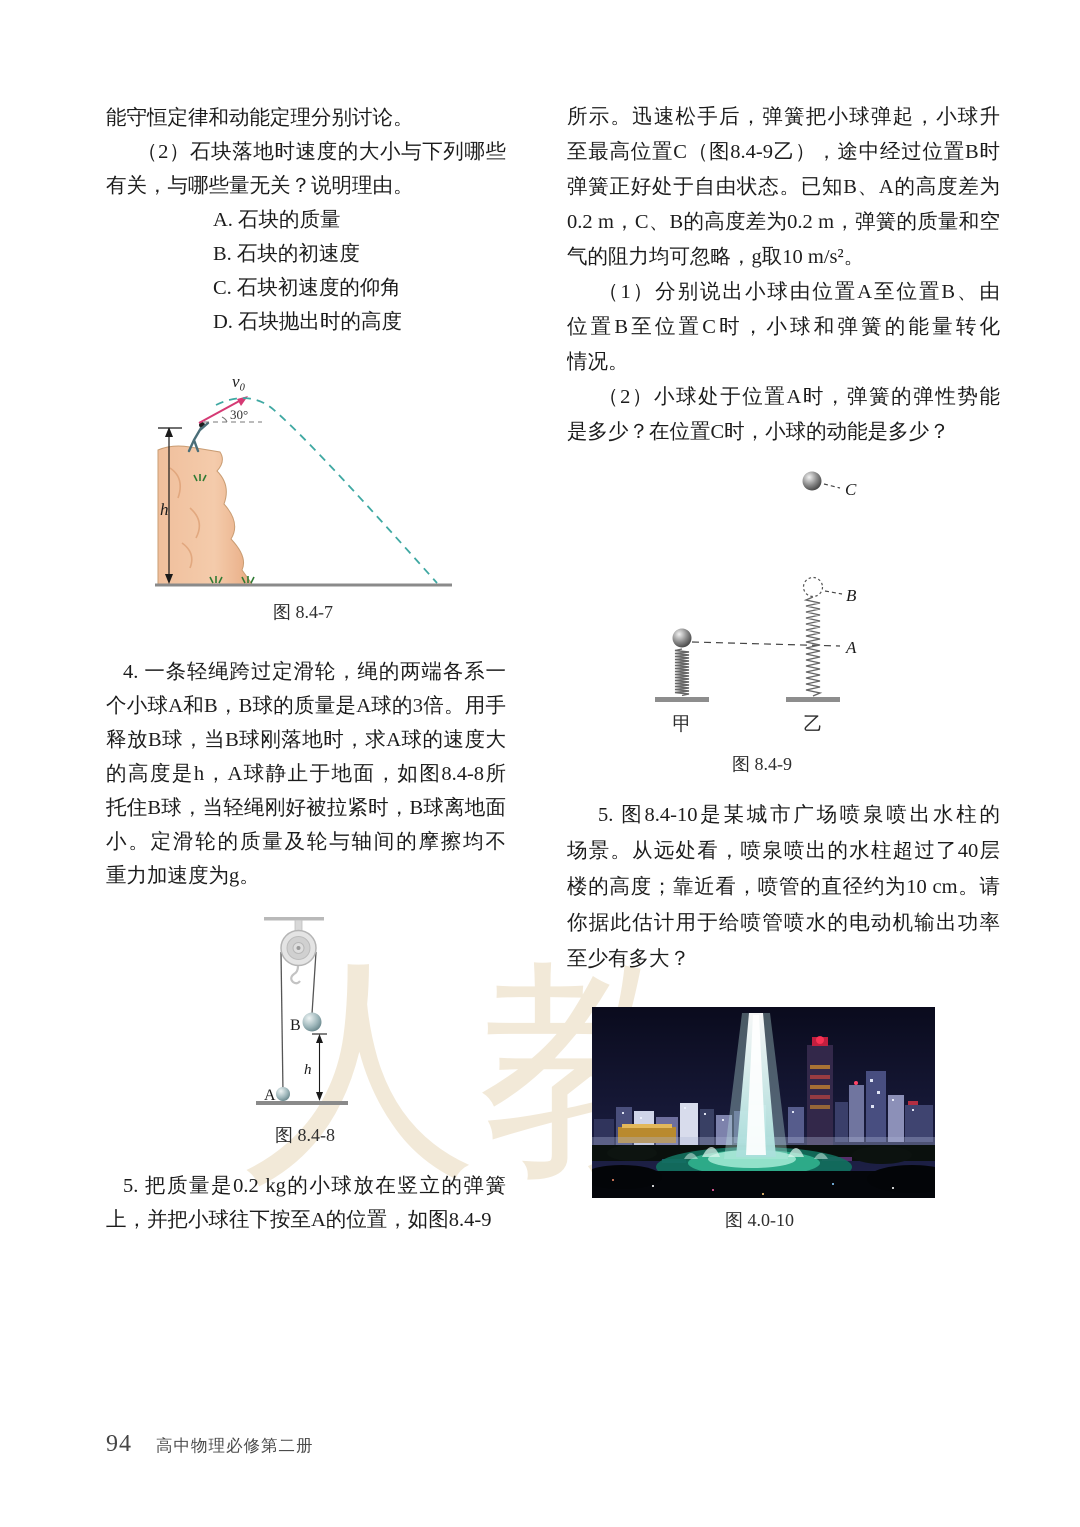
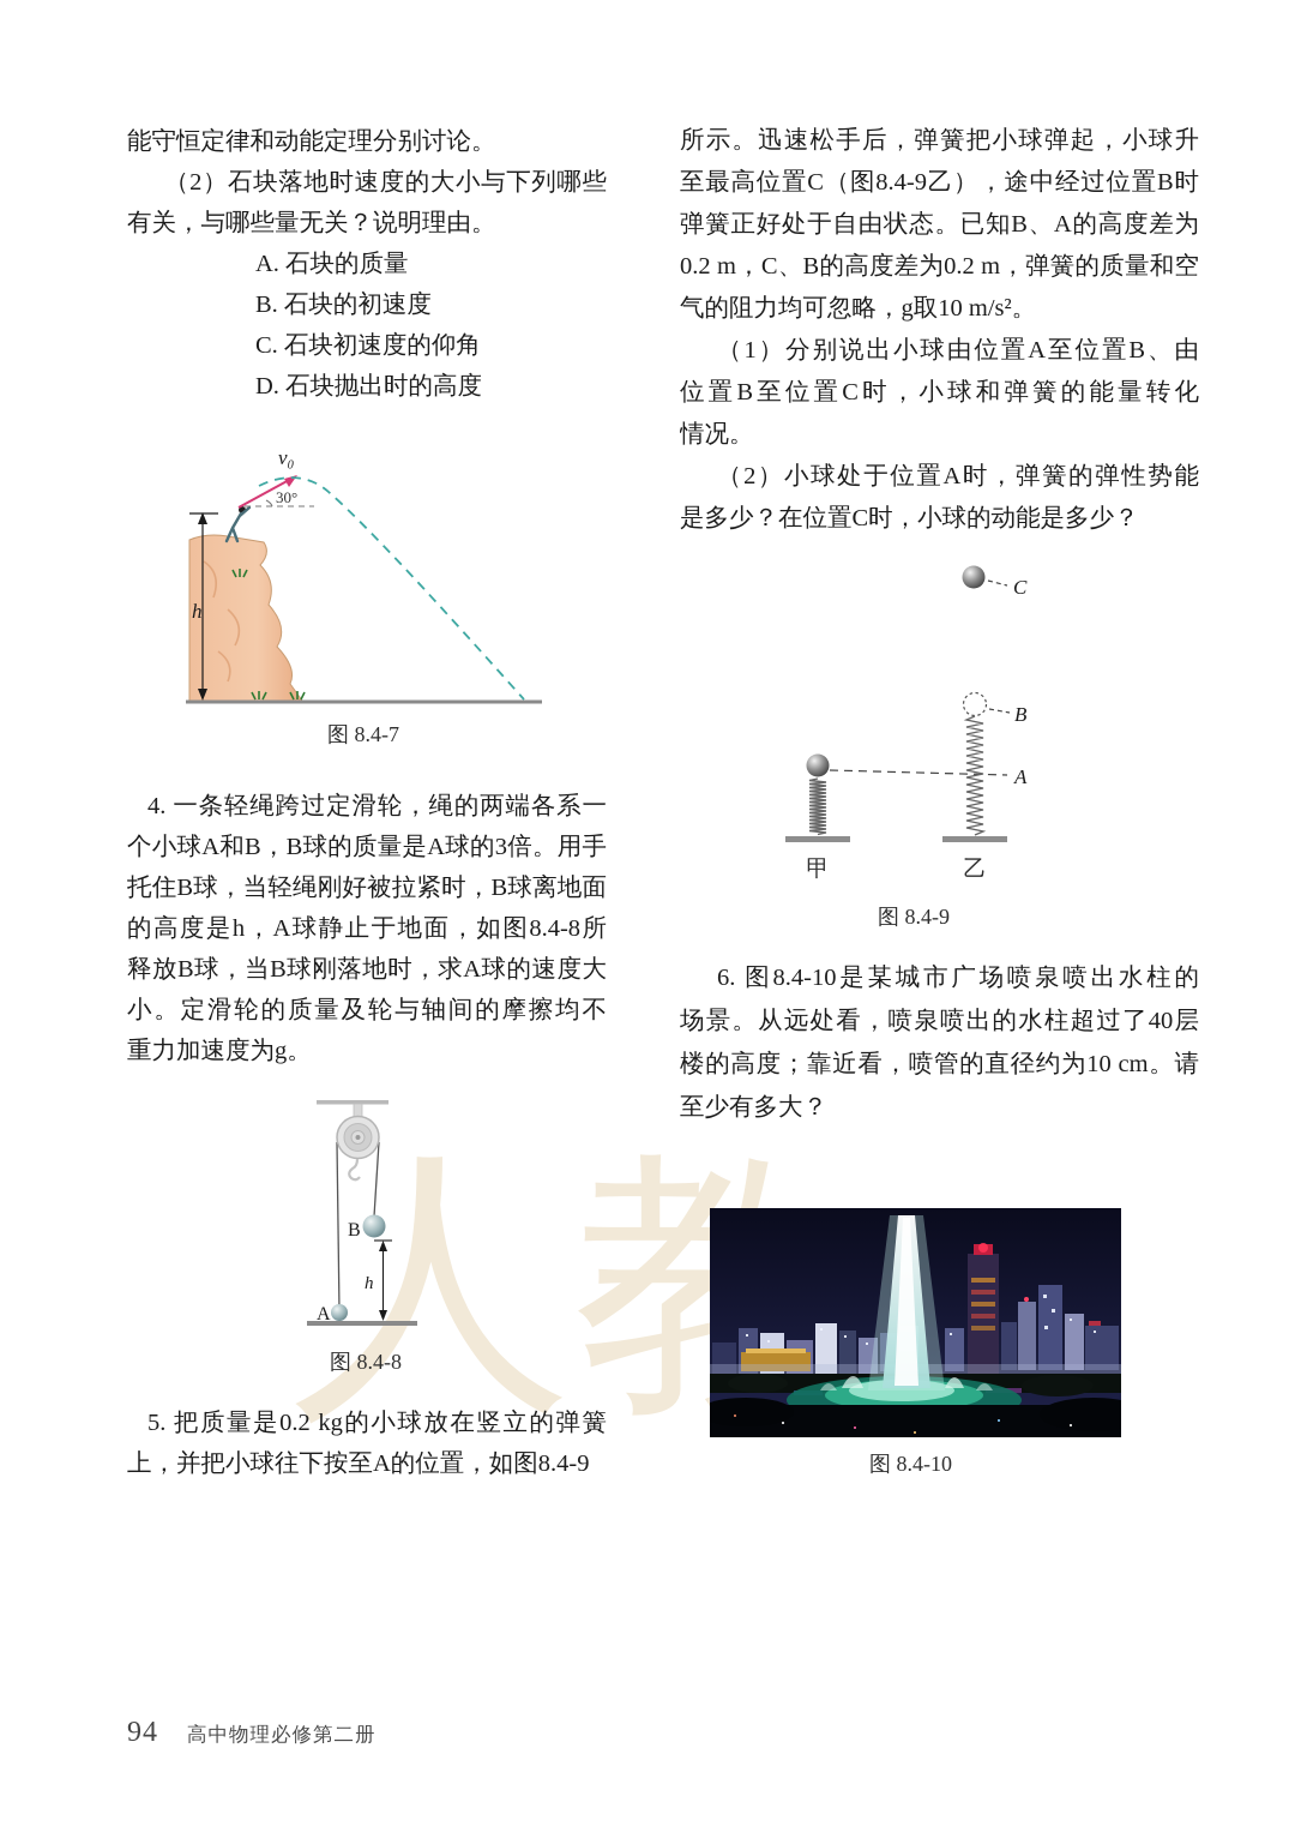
  能守恒定律和动能定理分别讨论。
  （2）石块落地时速度的大小与下列哪些
  有关，与哪些量无关？说明理由。
  A. 石块的质量
  B. 石块的初速度
  C. 石块初速度的仰角
  D. 石块抛出时的高度
  h
  30°
  v₀
  图 8.4-7
  4. 一条轻绳跨过定滑轮，绳的两端各系一
  个小球A和B，B球的质量是A球的3倍。用手
- 释放B球，当B球刚落地时，求A球的速度大
+ 托住B球，当轻绳刚好被拉紧时，B球离地面
  的高度是h，A球静止于地面，如图8.4-8所
- 托住B球，当轻绳刚好被拉紧时，B球离地面
+ 释放B球，当B球刚落地时，求A球的速度大
  小。定滑轮的质量及轮与轴间的摩擦均不
  重力加速度为g。
  B
  h
  A
  图 8.4-8
  5. 把质量是0.2 kg的小球放在竖立的弹簧
  上，并把小球往下按至A的位置，如图8.4-9
  所示。迅速松手后，弹簧把小球弹起，小球升
  至最高位置C（图8.4-9乙），途中经过位置B时
  弹簧正好处于自由状态。已知B、A的高度差为
  0.2 m，C、B的高度差为0.2 m，弹簧的质量和空
  气的阻力均可忽略，g取10 m/s²。
  （1）分别说出小球由位置A至位置B、由
  位置B至位置C时，小球和弹簧的能量转化
  情况。
  （2）小球处于位置A时，弹簧的弹性势能
  是多少？在位置C时，小球的动能是多少？
  A
  C
  B
  乙
  甲
  图 8.4-9
- 5. 图8.4-10是某城市广场喷泉喷出水柱的
+ 6. 图8.4-10是某城市广场喷泉喷出水柱的
  场景。从远处看，喷泉喷出的水柱超过了40层
  楼的高度；靠近看，喷管的直径约为10 cm。请
- 你据此估计用于给喷管喷水的电动机输出功率
  至少有多大？
- 图 4.0-10
+ 图 8.4-10
  94 高中物理必修第二册
